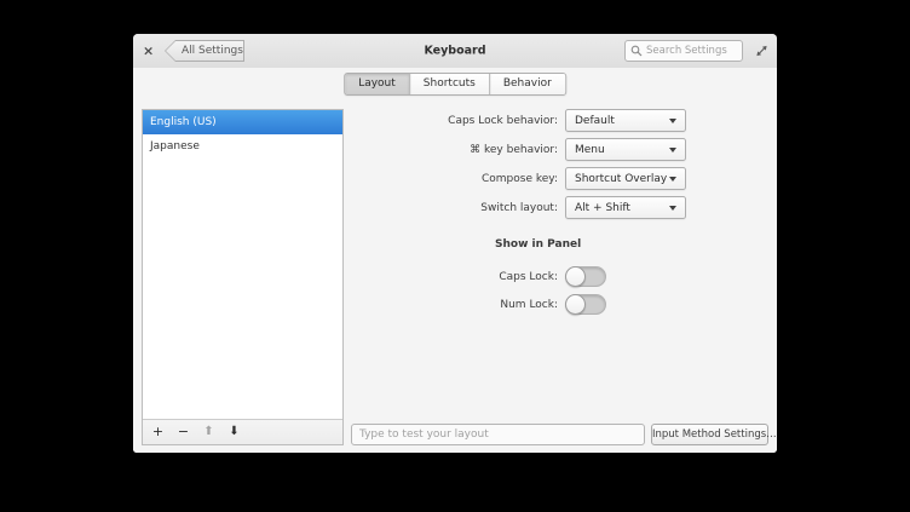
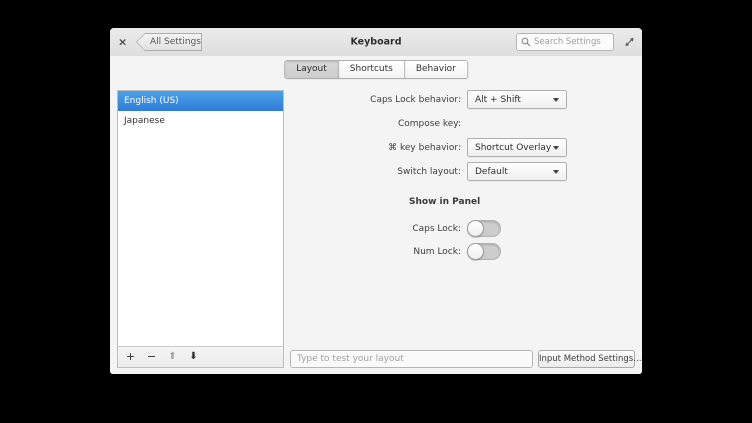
  ×
  All Settings
  Keyboard
  Search Settings
  Layout
  Shortcuts
  Behavior
  English (US)
  Japanese
  +
  −
  ⬆
  ⬇
  Caps Lock behavior:
- Default
+ Alt + Shift
- ⌘ key behavior:
+ Compose key:
- Menu
- Compose key:
+ ⌘ key behavior:
  Shortcut Overlay
  Switch layout:
- Alt + Shift
+ Default
  Show in Panel
  Caps Lock:
  Num Lock:
  Type to test your layout
  Input Method Settings…
